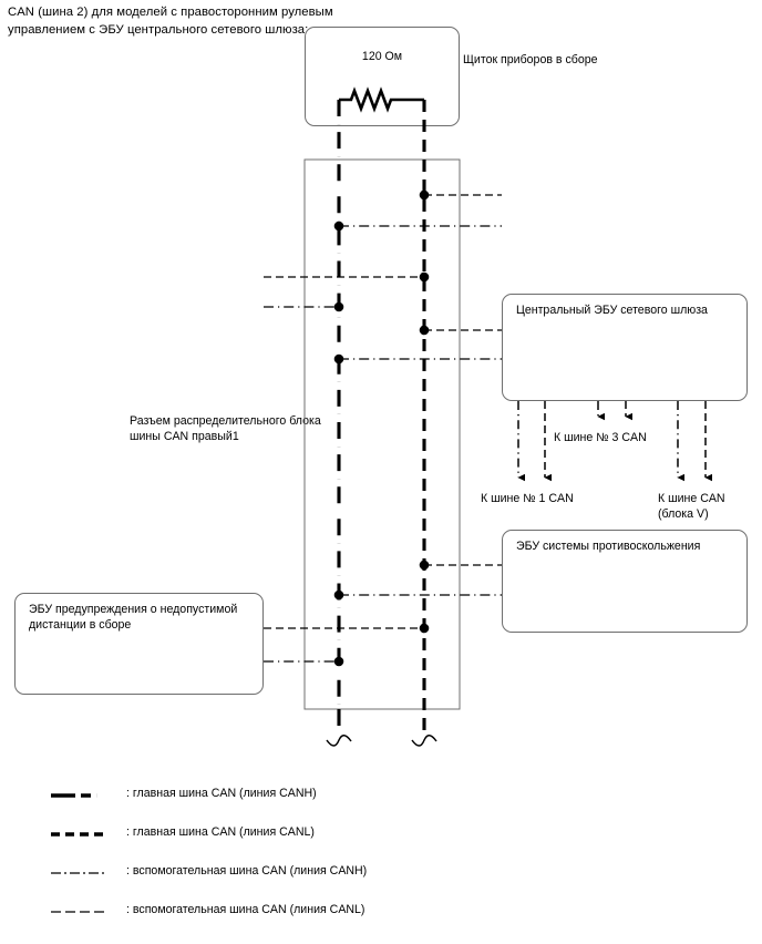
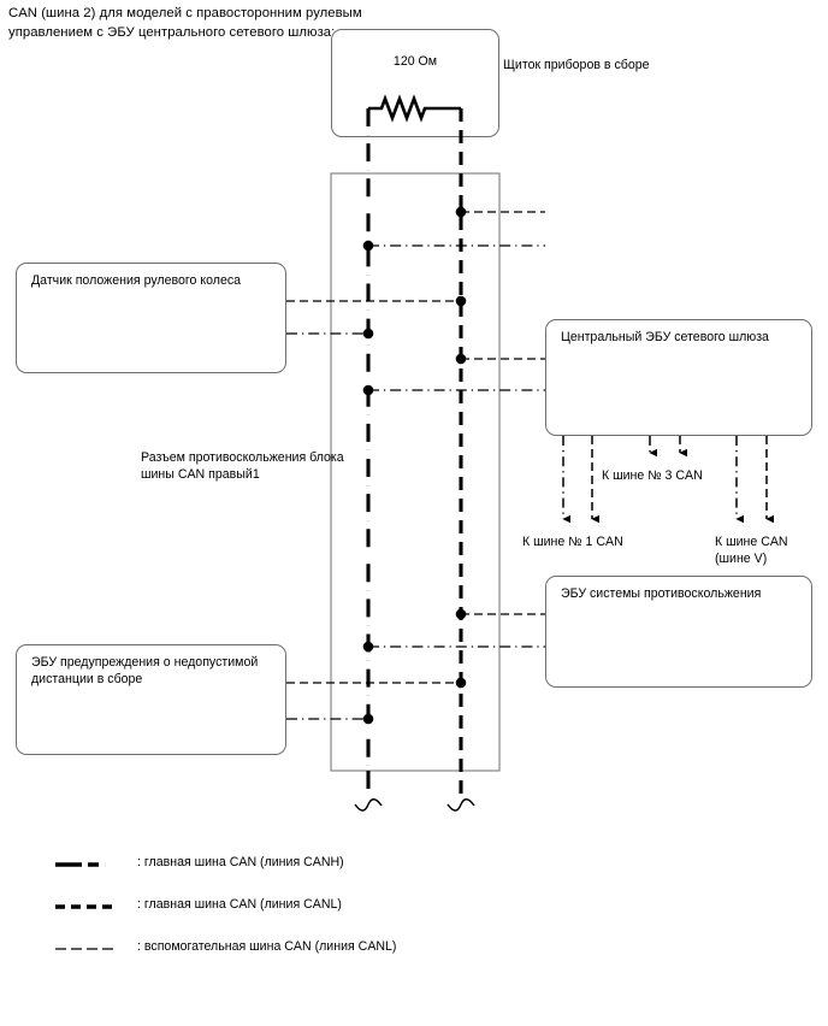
  CAN (шина 2) для моделей с правосторонним рулевым управлением с ЭБУ центрального сетевого шлюза
  120 Ом
  Щиток приборов в сборе
+ Датчик положения рулевого колеса
  ЭБУ предупреждения о недопустимой дистанции в сборе
  Центральный ЭБУ сетевого шлюза
  ЭБУ системы противоскольжения
- Разъем распределительного блока шины CAN правый1
+ Разъем противоскольжения блока шины CAN правый1
  К шине № 1 CAN
  К шине № 3 CAN
- К шине CAN (блока V)
+ К шине CAN (шине V)
  : главная шина CAN (линия CANH)
  : главная шина CAN (линия CANL)
- : вспомогательная шина CAN (линия CANH)
  : вспомогательная шина CAN (линия CANL)
